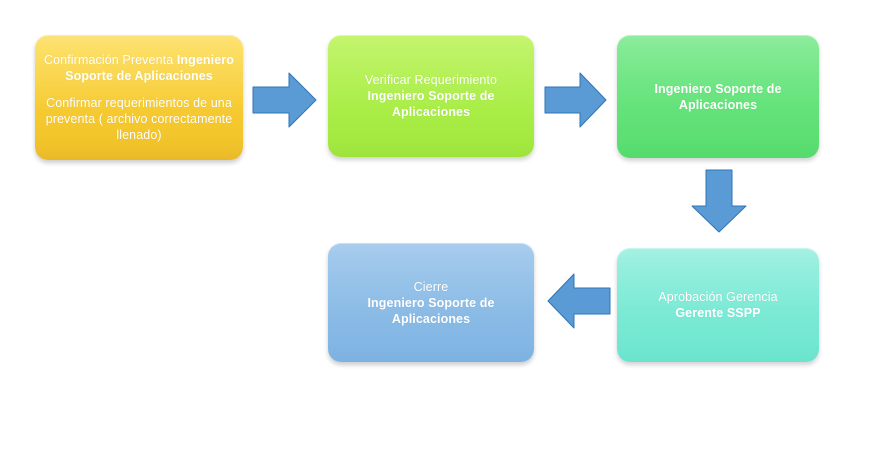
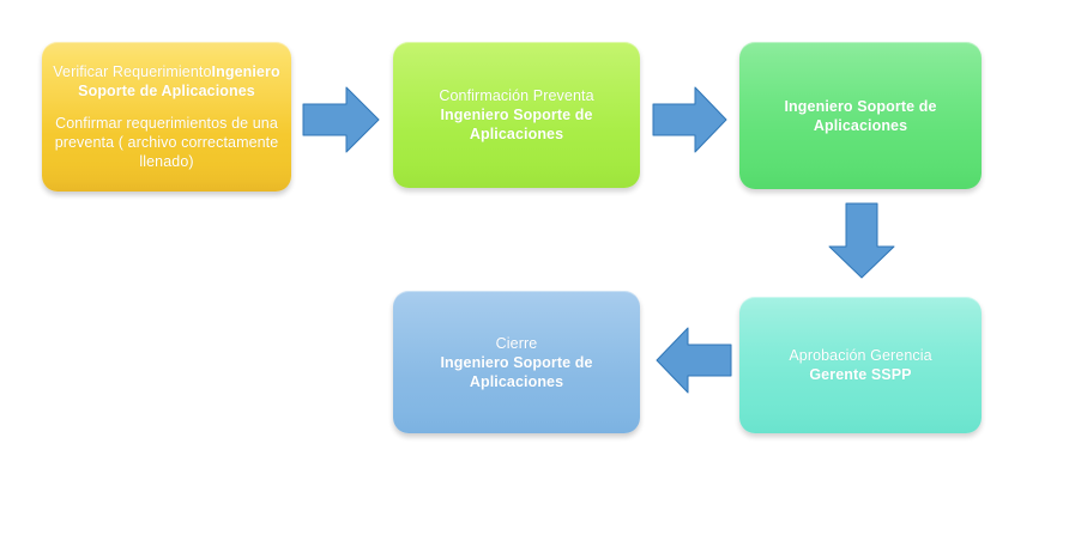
- Confirmación Preventa Ingeniero Soporte de Aplicaciones
+ Verificar RequerimientoIngeniero Soporte de Aplicaciones
  Confirmar requerimientos de una preventa ( archivo correctamente llenado)
- Verificar Requerimiento
+ Confirmación Preventa
  Ingeniero Soporte de Aplicaciones
  Ingeniero Soporte de Aplicaciones
  Aprobación Gerencia
  Gerente SSPP
  Cierre
  Ingeniero Soporte de Aplicaciones
